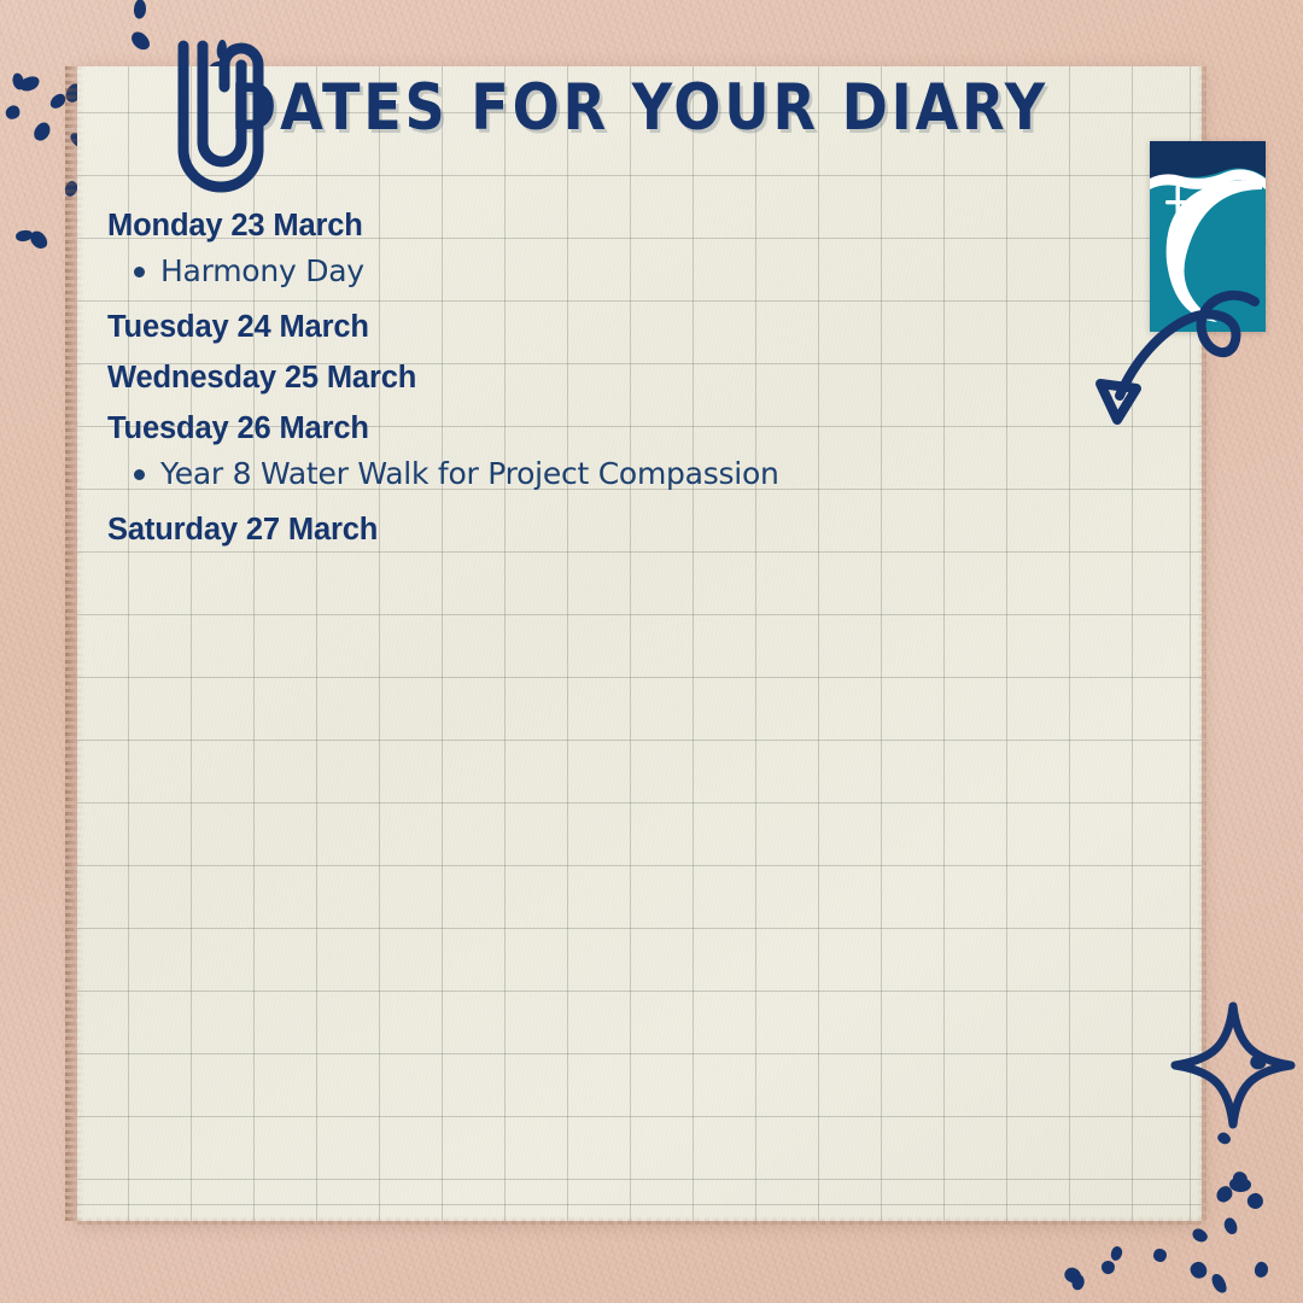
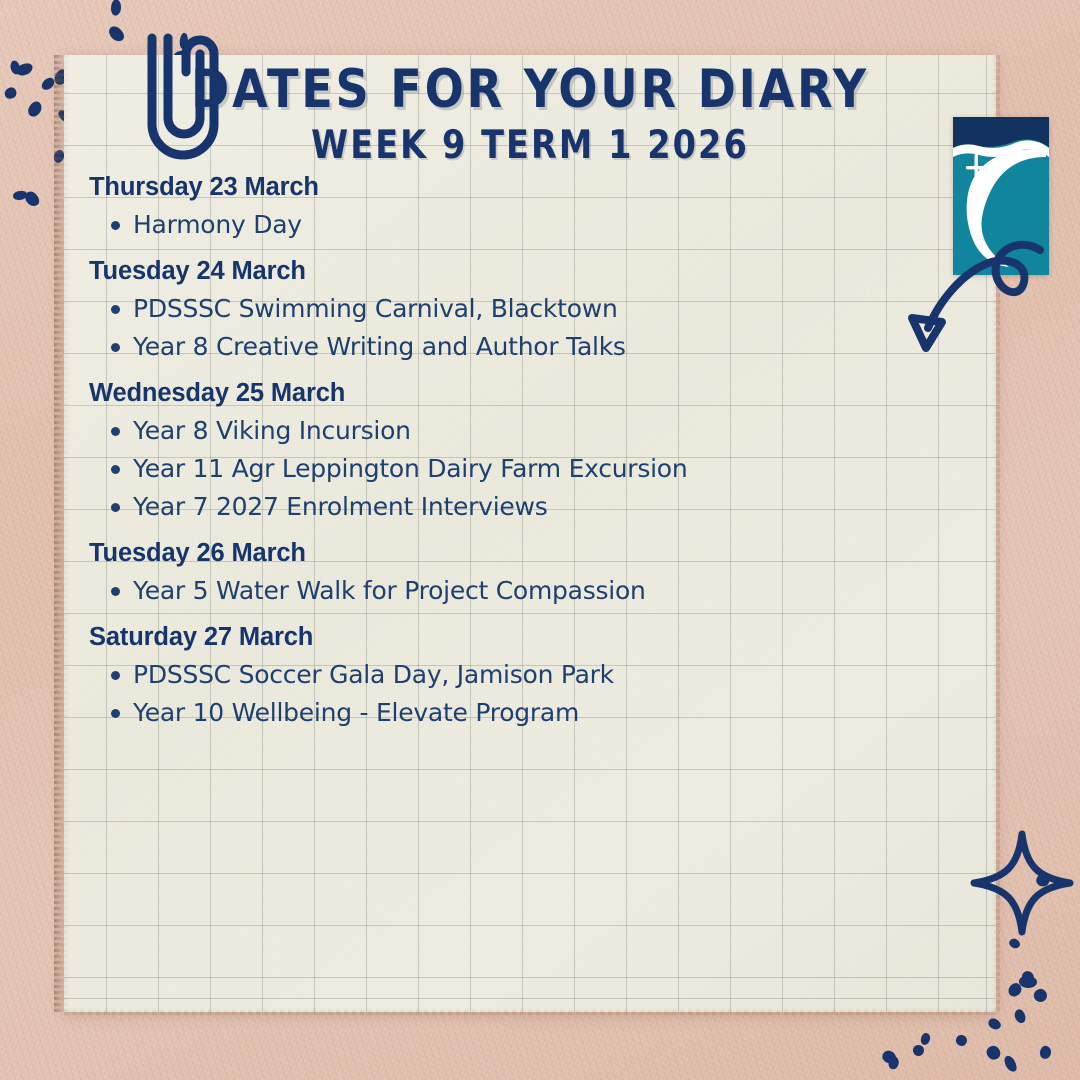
  ATES FOR YOUR DIARY
+ WEEK 9 TERM 1 2026
- Monday 23 March
+ Thursday 23 March
  Harmony Day
  Tuesday 24 March
+ PDSSSC Swimming Carnival, Blacktown
+ Year 8 Creative Writing and Author Talks
  Wednesday 25 March
+ Year 8 Viking Incursion
+ Year 11 Agr Leppington Dairy Farm Excursion
+ Year 7 2027 Enrolment Interviews
  Tuesday 26 March
- Year 8 Water Walk for Project Compassion
+ Year 5 Water Walk for Project Compassion
  Saturday 27 March
+ PDSSSC Soccer Gala Day, Jamison Park
+ Year 10 Wellbeing - Elevate Program
